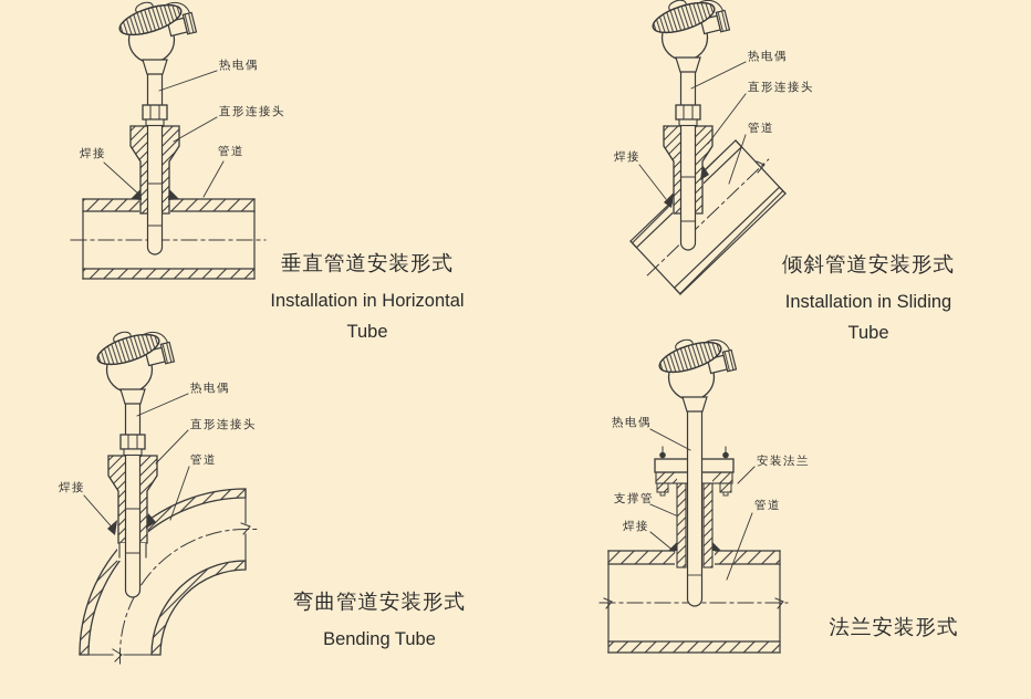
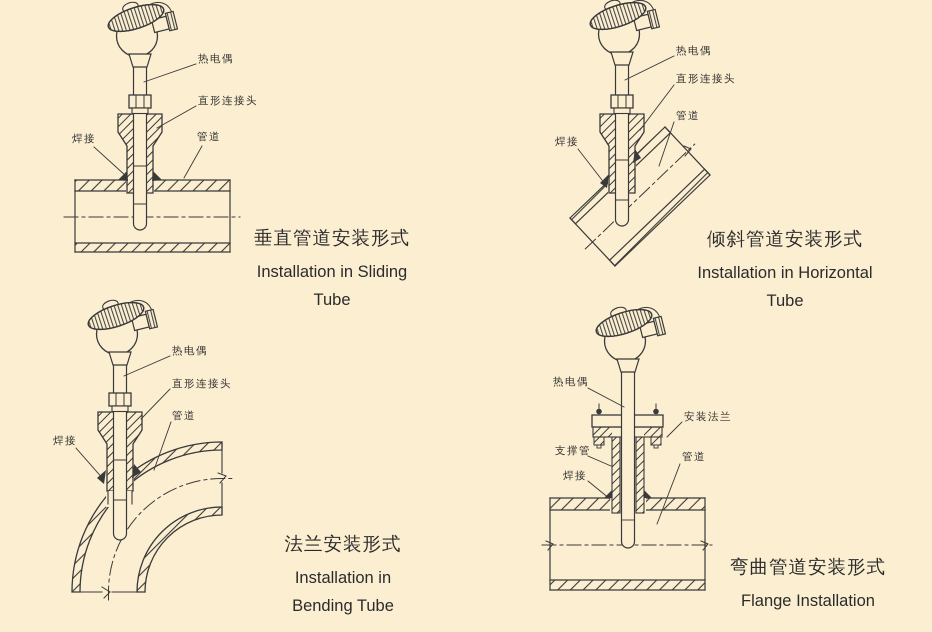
  热电偶
  直形连接头
  焊接
  管道
  热电偶
  直形连接头
  管道
  焊接
  热电偶
  直形连接头
  管道
  焊接
  热电偶
  安装法兰
  支撑管
  焊接
  管道
  垂直管道安装形式
- Installation in Horizontal
+ Installation in Sliding
  Tube
  倾斜管道安装形式
- Installation in Sliding
+ Installation in Horizontal
  Tube
- 弯曲管道安装形式
+ 法兰安装形式
+ Installation in
  Bending Tube
- 法兰安装形式
+ 弯曲管道安装形式
+ Flange Installation
